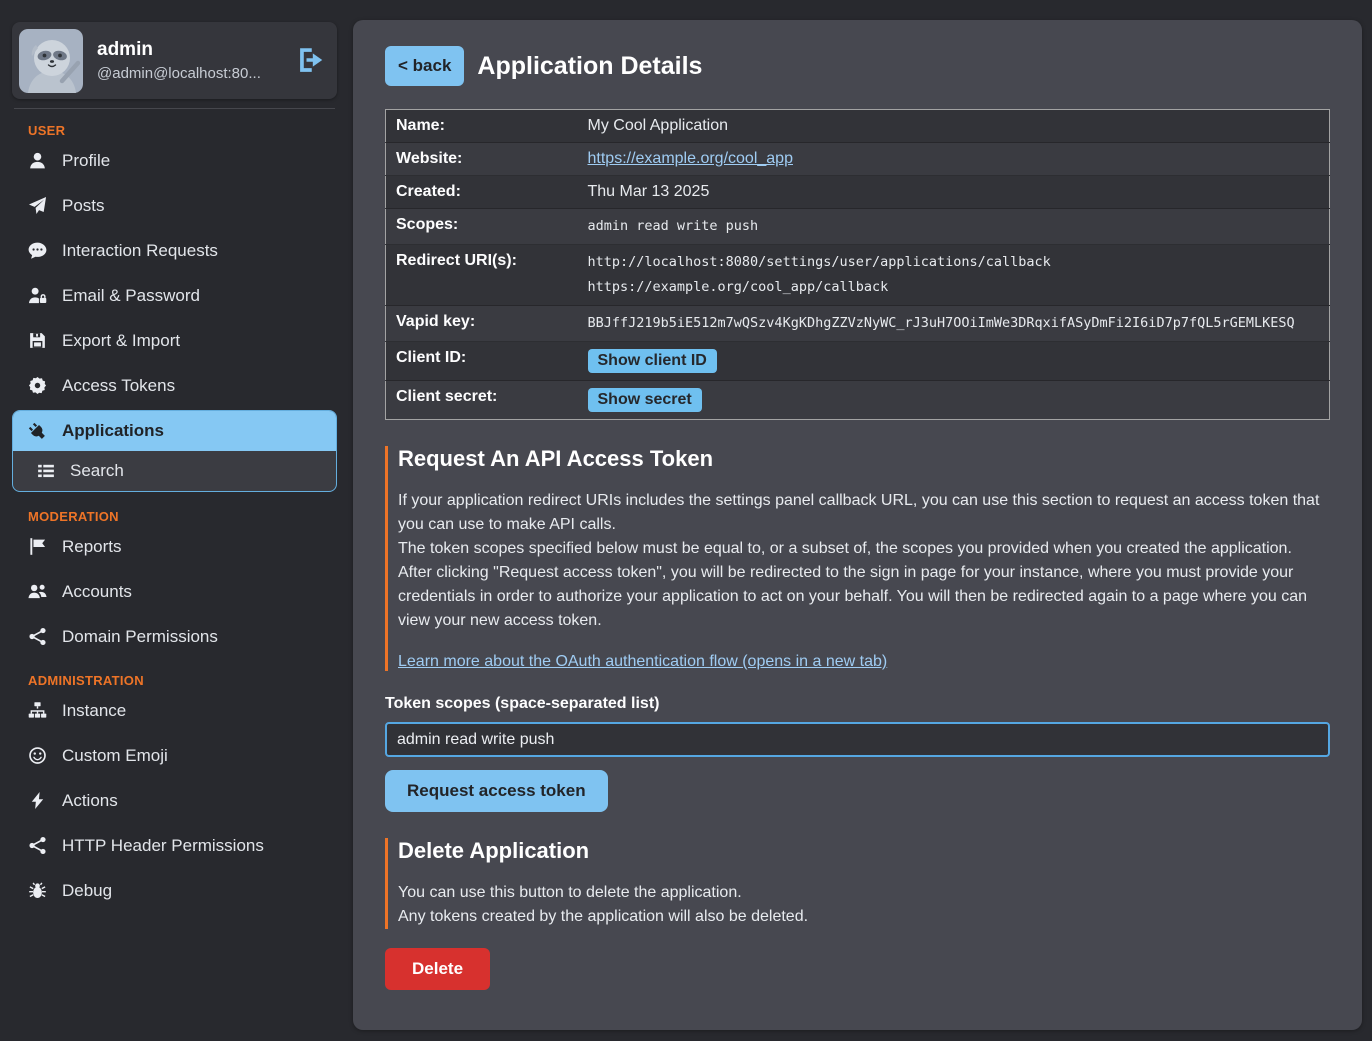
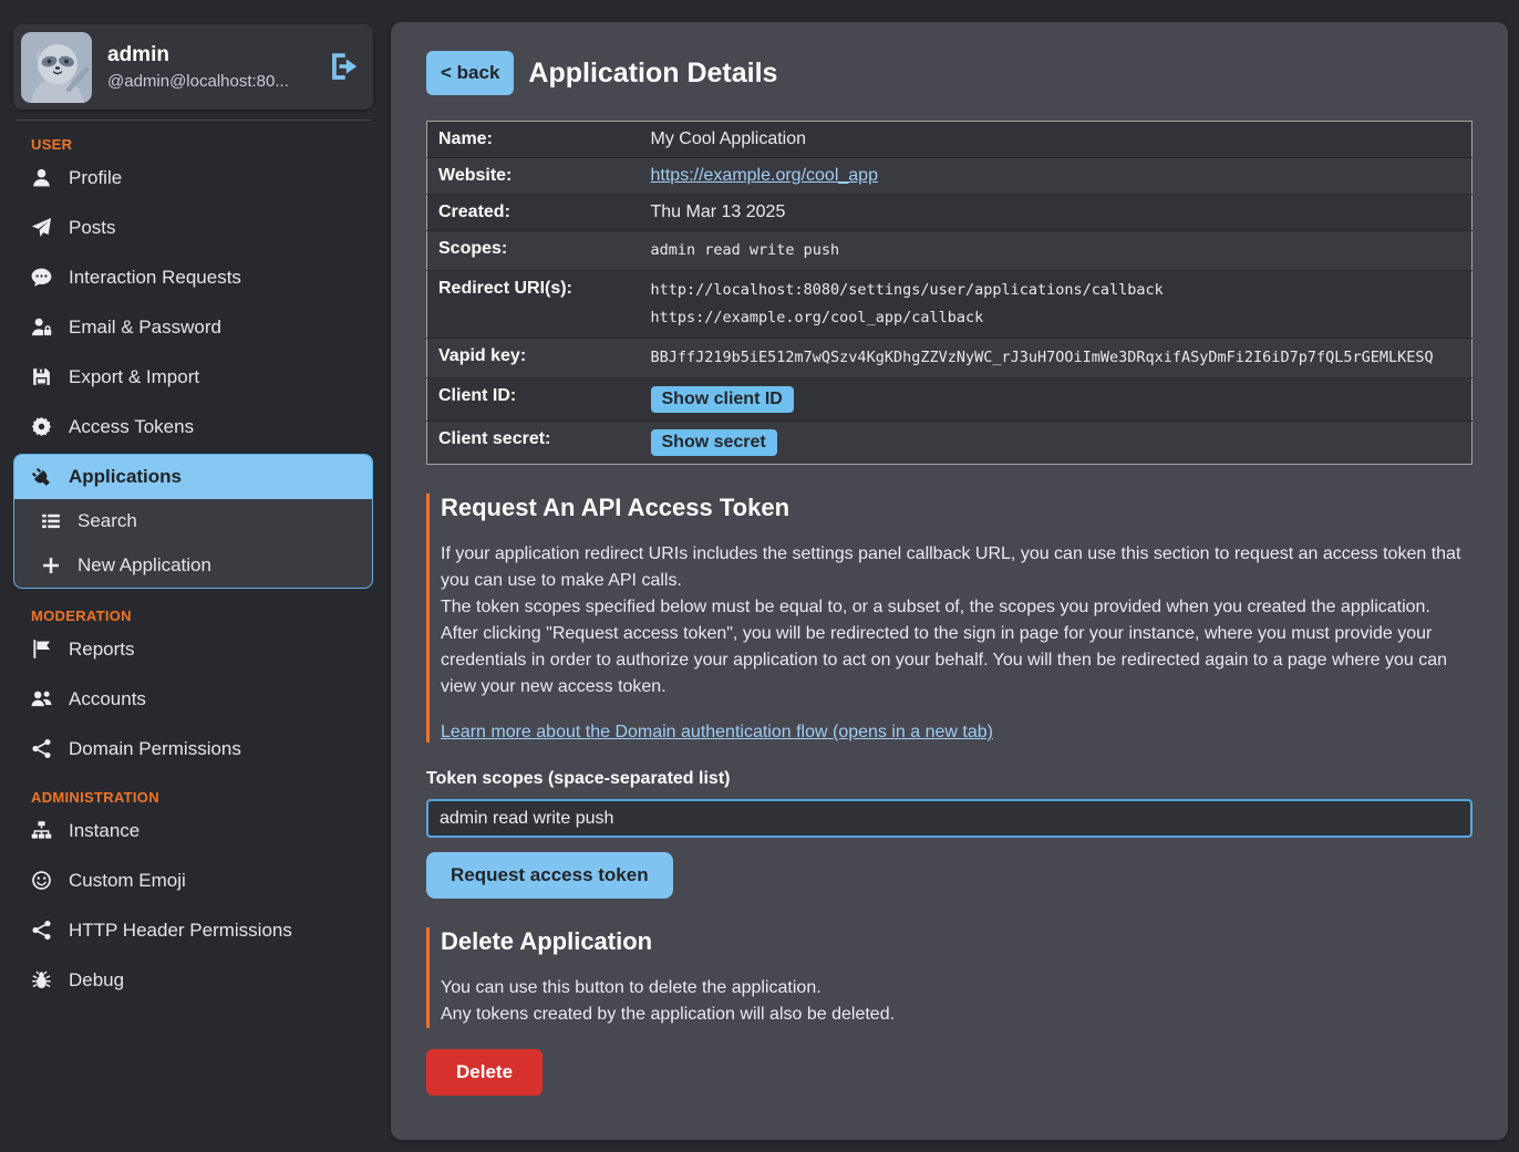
  admin
  @admin@localhost:80...
  USER
  Profile
  Posts
  Interaction Requests
  Email & Password
  Export & Import
  Access Tokens
  Applications
  Search
+ New Application
  MODERATION
  Reports
  Accounts
  Domain Permissions
  ADMINISTRATION
  Instance
  Custom Emoji
- Actions
  HTTP Header Permissions
  Debug
  < back
  Application Details
  Name:	My Cool Application
  Website:	https://example.org/cool_app
  Created:	Thu Mar 13 2025
  Scopes:	admin read write push
  Redirect URI(s):	http://localhost:8080/settings/user/applications/callback https://example.org/cool_app/callback
  Vapid key:	BBJffJ219b5iE512m7wQSzv4KgKDhgZZVzNyWC_rJ3uH7OOiImWe3DRqxifASyDmFi2I6iD7p7fQL5rGEMLKESQ
  Client ID:	Show client ID
  Client secret:	Show secret
  Request An API Access Token
  If your application redirect URIs includes the settings panel callback URL, you can use this section to request an access token that you can use to make API calls.
  The token scopes specified below must be equal to, or a subset of, the scopes you provided when you created the application.
  After clicking "Request access token", you will be redirected to the sign in page for your instance, where you must provide your credentials in order to authorize your application to act on your behalf. You will then be redirected again to a page where you can view your new access token.
- Learn more about the OAuth authentication flow (opens in a new tab)
+ Learn more about the Domain authentication flow (opens in a new tab)
  Token scopes (space-separated list)
  admin read write push
  Request access token
  Delete Application
  You can use this button to delete the application.
  Any tokens created by the application will also be deleted.
  Delete
